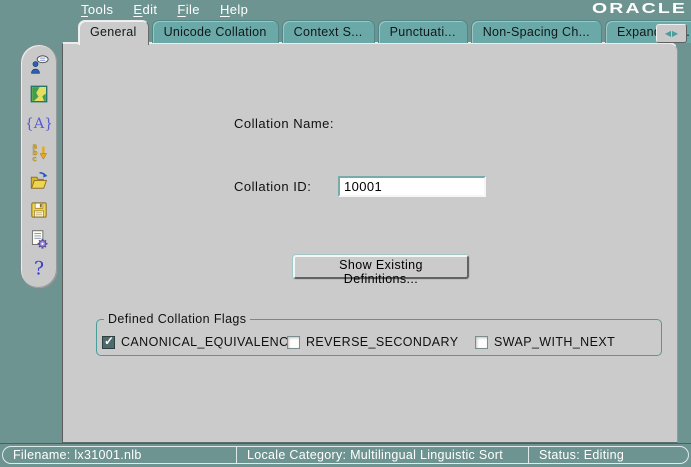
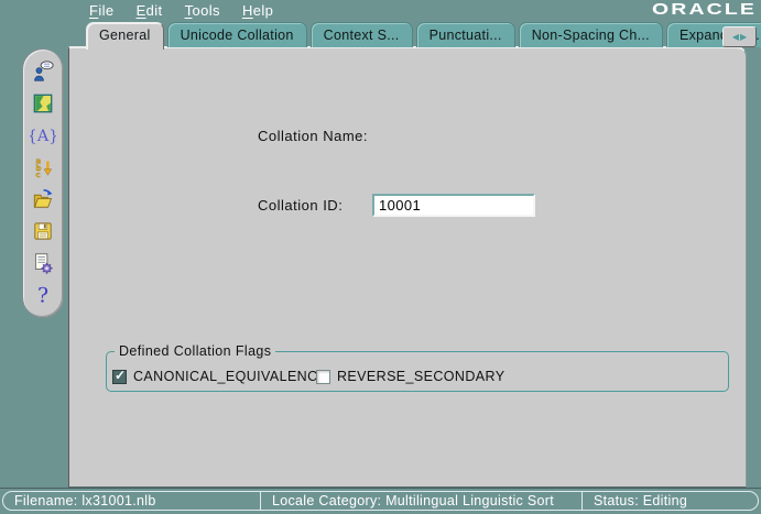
- Tools
+ File
  Edit
- File
+ Tools
  Help
  ORACLE
  General
  Unicode Collation
  Context S...
  Punctuati...
  Non-Spacing Ch...
  ◀
  ▶
  {A}
  a
  b
  c
  ?
  Collation Name:
  Collation ID:
  10001
- Show Existing Definitions...
  Defined Collation Flags
  CANONICAL_EQUIVALENC
  REVERSE_SECONDARY
- SWAP_WITH_NEXT
  Filename: lx31001.nlb
  Locale Category: Multilingual Linguistic Sort
  Status: Editing
